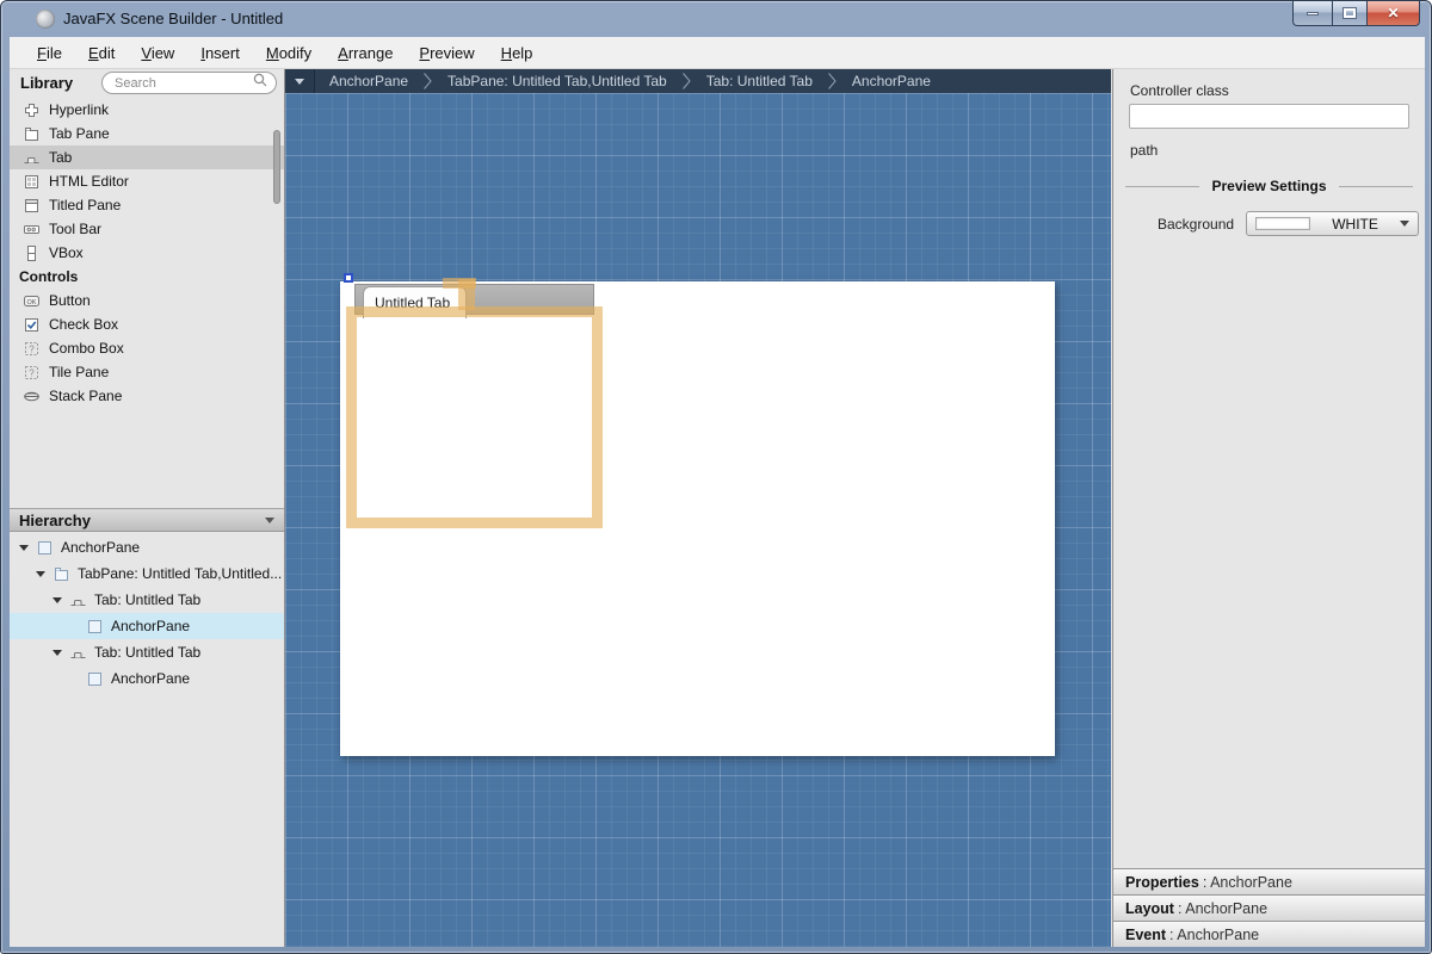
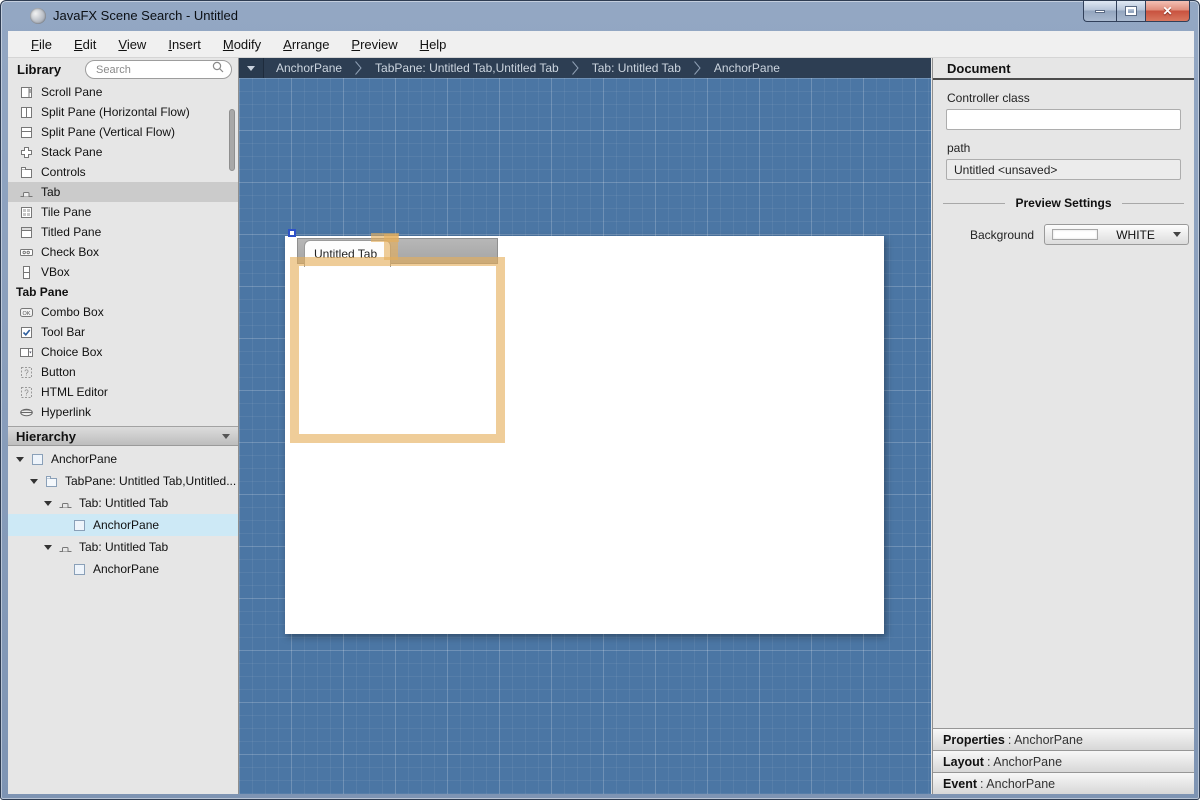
- JavaFX Scene Builder - Untitled
+ JavaFX Scene Search - Untitled
  ✕
  File
  Edit
  View
  Insert
  Modify
  Arrange
  Preview
  Help
  Library
  Search
+ Scroll Pane
+ Split Pane (Horizontal Flow)
+ Split Pane (Vertical Flow)
- Hyperlink
+ Stack Pane
- Tab Pane
+ Controls
  Tab
- HTML Editor
+ Tile Pane
  Titled Pane
- Tool Bar
+ Check Box
  VBox
- Controls
+ Tab Pane
- Button
+ Combo Box
- Check Box
+ Tool Bar
+ Choice Box
  ?
- Combo Box
+ Button
  ?
- Tile Pane
+ HTML Editor
- Stack Pane
+ Hyperlink
  Hierarchy
  AnchorPane
  TabPane: Untitled Tab,Untitled...
  Tab: Untitled Tab
  AnchorPane
  Tab: Untitled Tab
  AnchorPane
  AnchorPane
  TabPane: Untitled Tab,Untitled Tab
  Tab: Untitled Tab
  AnchorPane
  Untitled Tab
+ Document
  Controller class
  path
+ Untitled <unsaved>
  Preview Settings
  Background
  WHITE
  Properties
  : AnchorPane
  Layout
  : AnchorPane
  Event
  : AnchorPane
